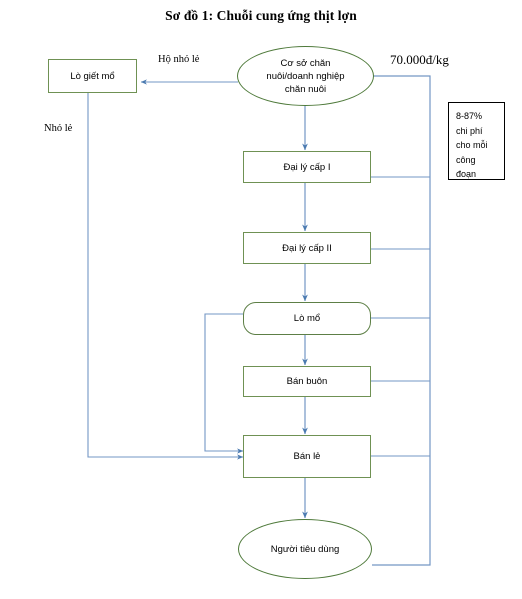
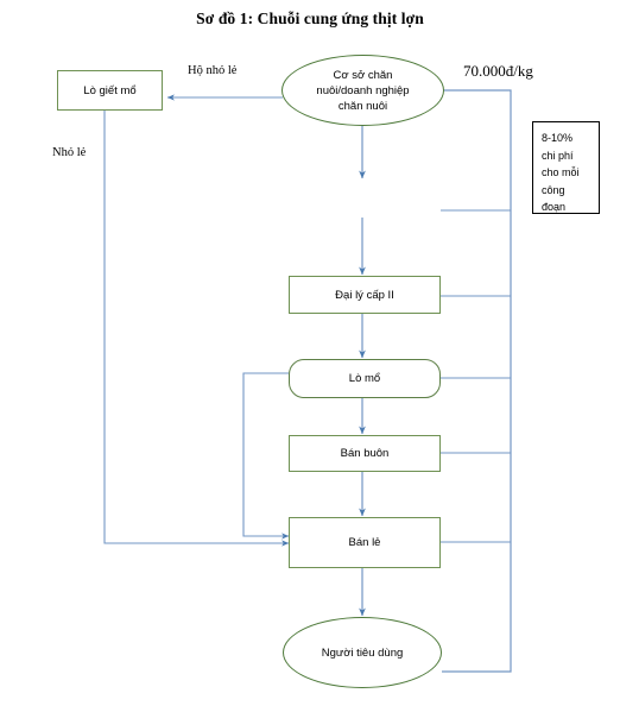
  Sơ đồ 1: Chuỗi cung ứng thịt lợn
  Lò giết mổ
  Cơ sở chăn
  nuôi/doanh nghiệp
  chăn nuôi
- Đại lý cấp I
  Đại lý cấp II
  Lò mổ
  Bán buôn
  Bán lẻ
  Người tiêu dùng
  Hộ nhỏ lẻ
  Nhỏ lẻ
  70.000đ/kg
- 8-87%
+ 8-10%
  chi phí
  cho mỗi
  công
  đoạn
